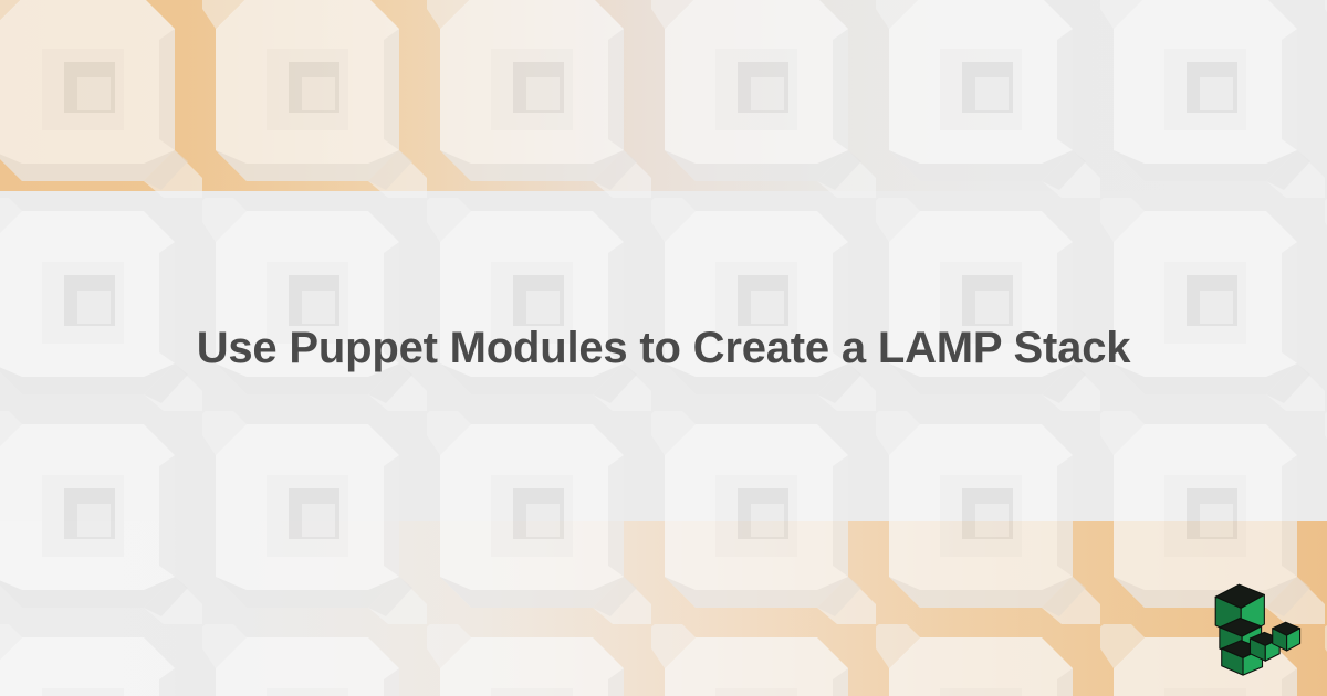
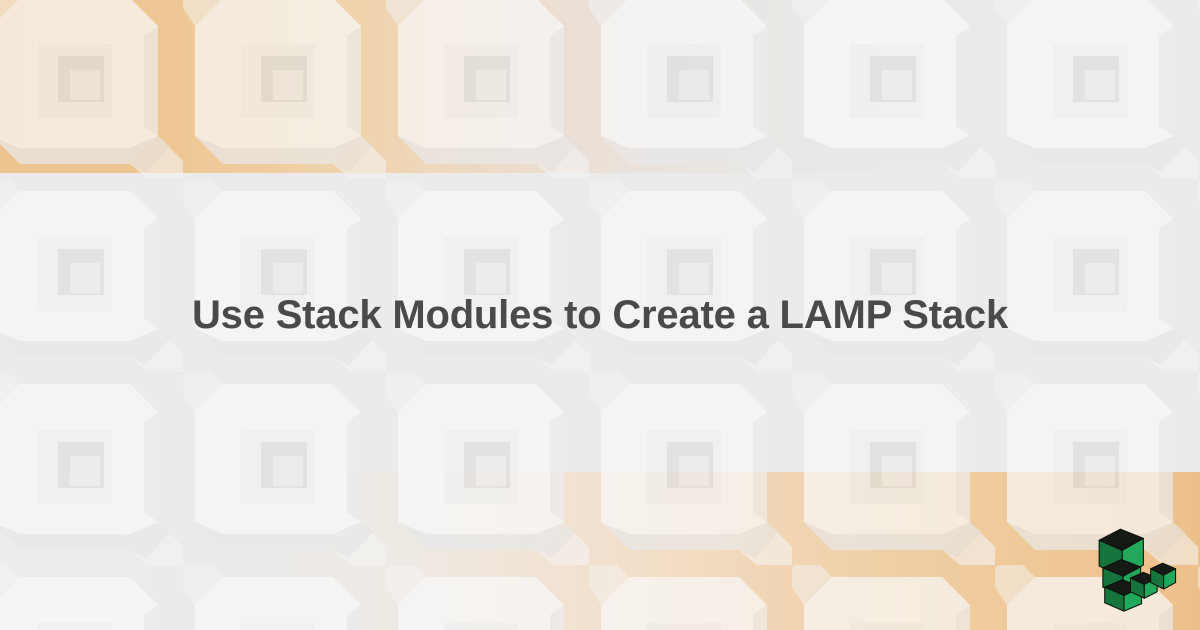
- Use Puppet Modules to Create a LAMP Stack
+ Use Stack Modules to Create a LAMP Stack
